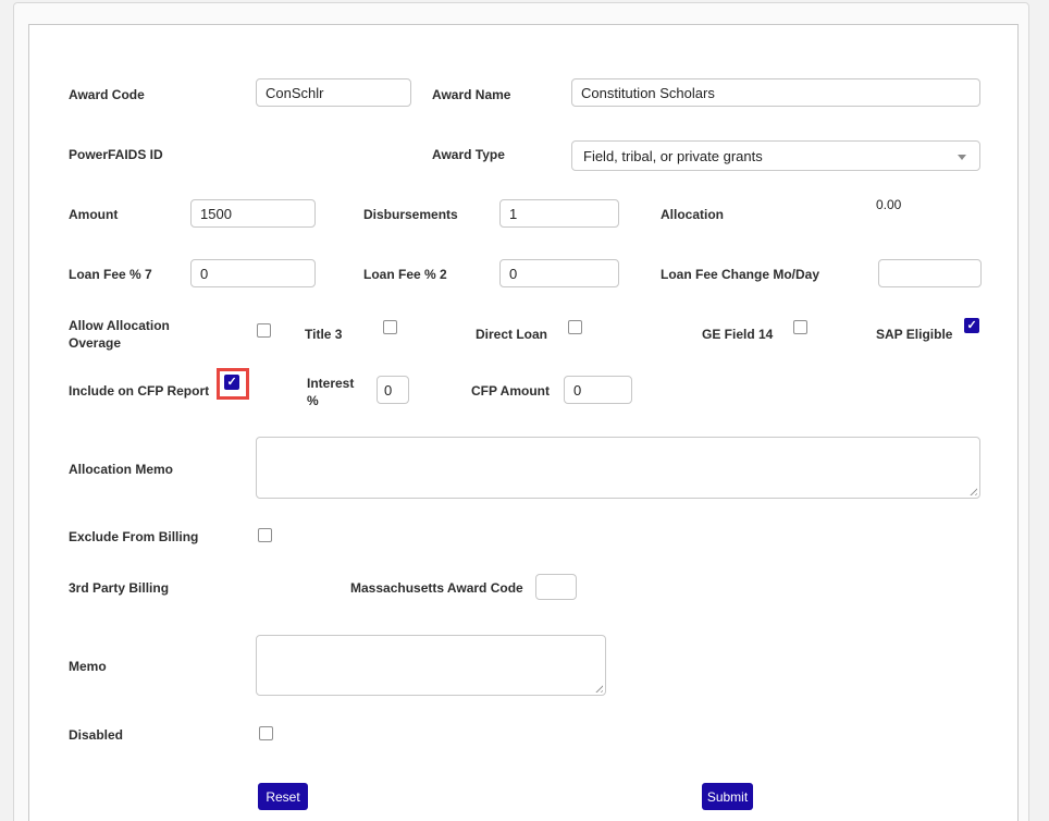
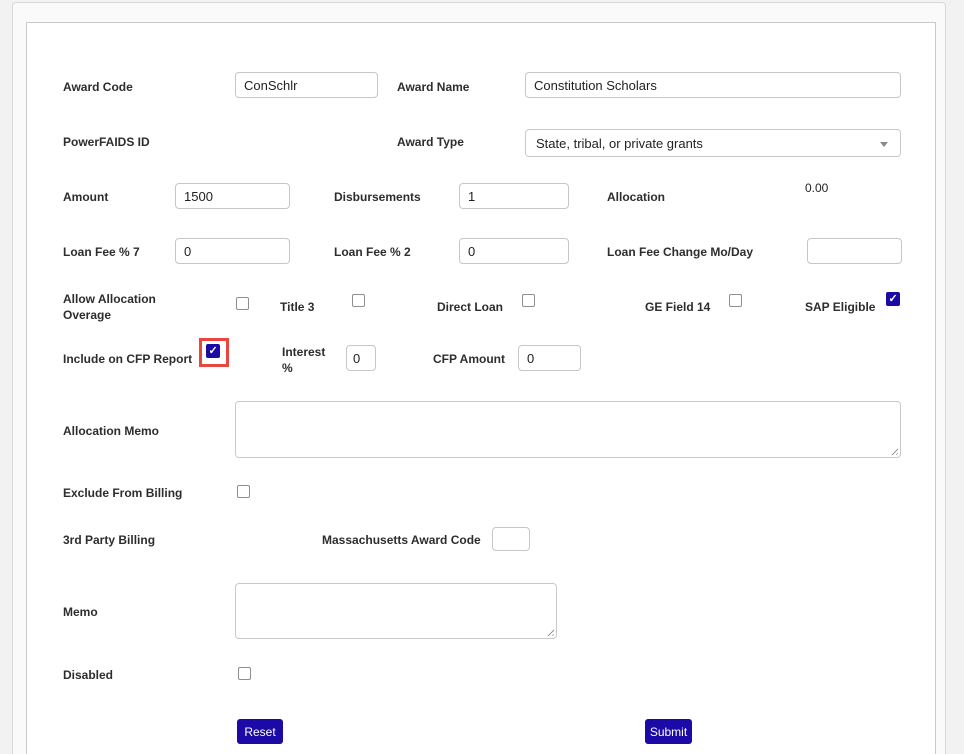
  Award Code
  ConSchlr
  Award Name
  Constitution Scholars
  PowerFAIDS ID
  Award Type
- Field, tribal, or private grants
+ State, tribal, or private grants
  Amount
  1500
  Disbursements
  1
  Allocation
  0.00
  Loan Fee % 7
  0
  Loan Fee % 2
  0
  Loan Fee Change Mo/Day
  Allow Allocation Overage
  Title 3
  Direct Loan
  GE Field 14
  SAP Eligible
  Include on CFP Report
  Interest %
  0
  CFP Amount
  0
  Allocation Memo
  Exclude From Billing
  3rd Party Billing
  Massachusetts Award Code
  Memo
  Disabled
  Reset
  Submit
